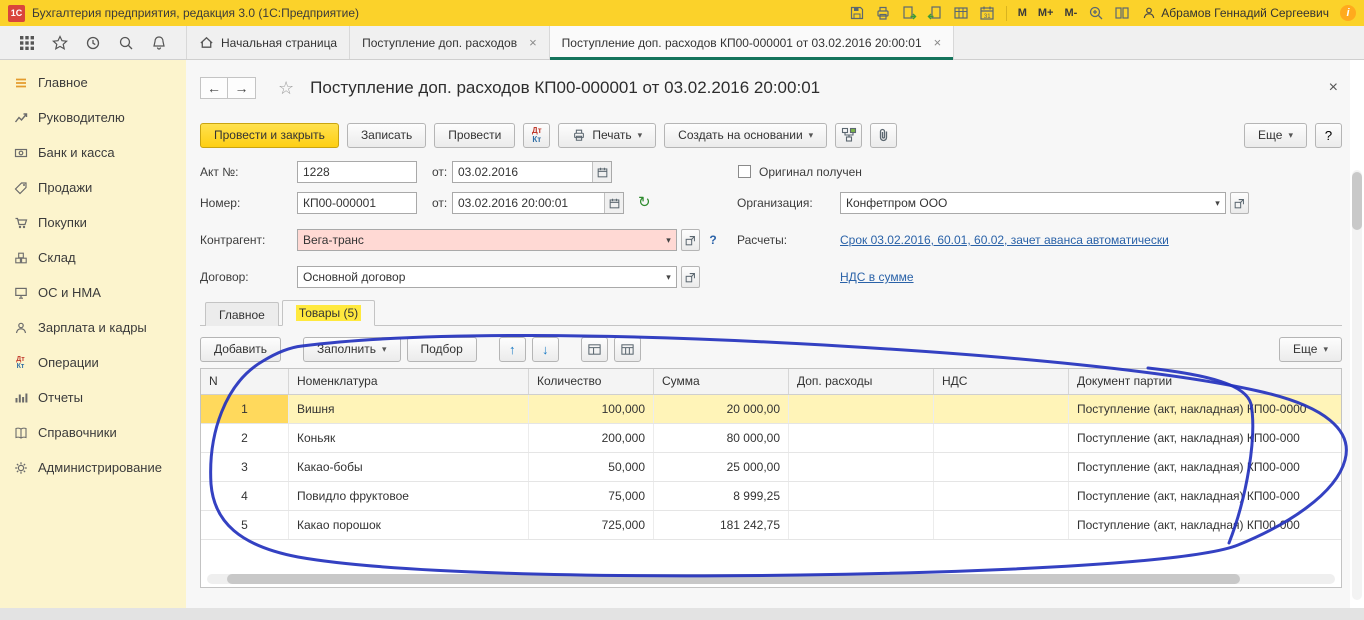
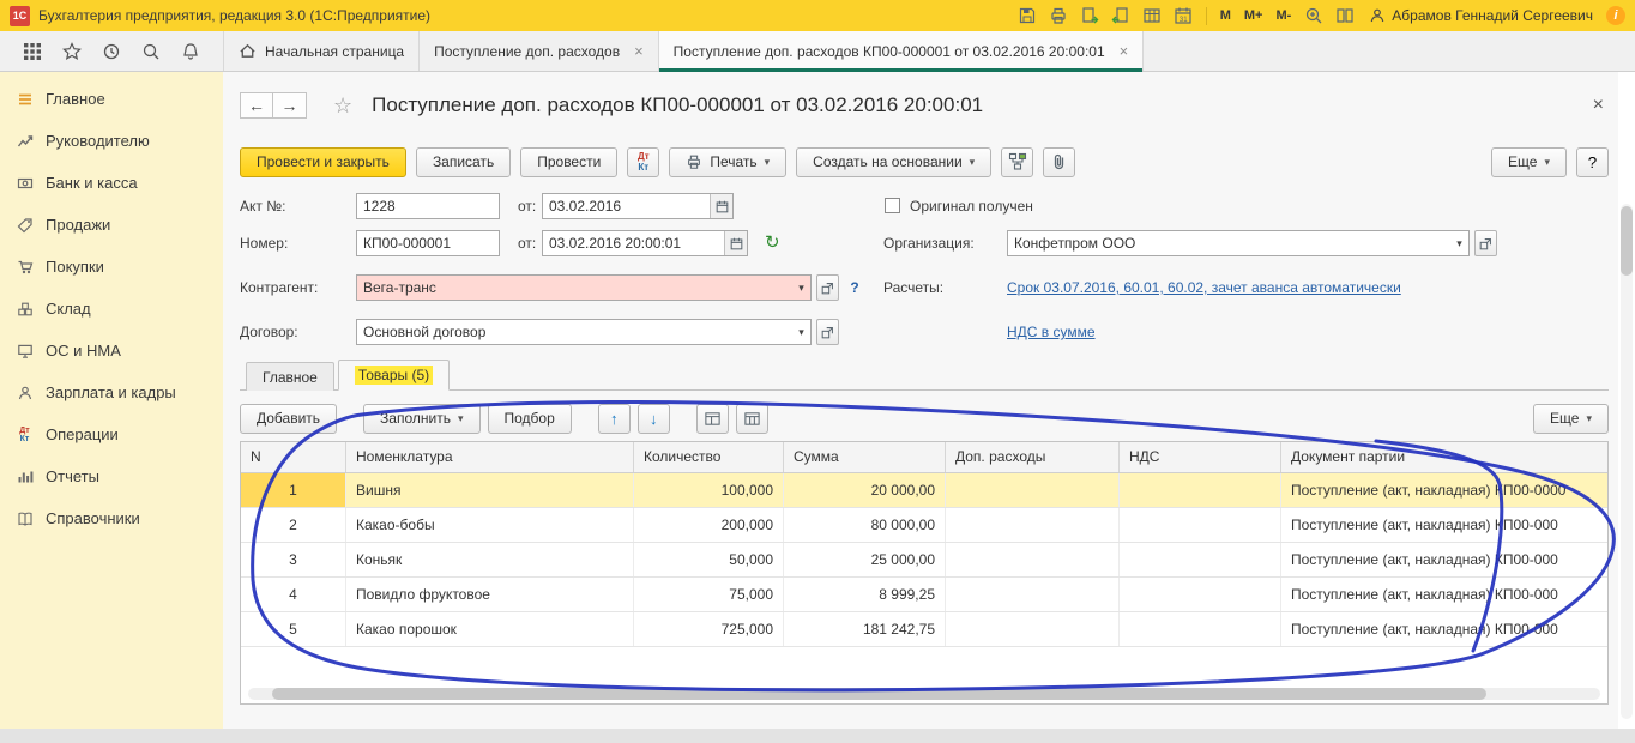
  1С
  Бухгалтерия предприятия, редакция 3.0 (1С:Предприятие)
  M
  M+
  M-
  Абрамов Геннадий Сергеевич
  i
  Начальная страница
  Поступление доп. расходов
  ×
  Поступление доп. расходов КП00-000001 от 03.02.2016 20:00:01
  ×
  Главное
  Руководителю
  Банк и касса
  Продажи
  Покупки
  Склад
  ОС и НМА
  Зарплата и кадры
  Операции
  Отчеты
  Справочники
- Администрирование
  ←
  →
  ☆
  Поступление доп. расходов КП00-000001 от 03.02.2016 20:00:01
  ×
  Провести и закрыть
  Записать
  Провести
  Дт
  Кт
  Печать
  ▾
  Создать на основании
  ▾
  Еще
  ▾
  ?
  Акт №:
  1228
  от:
  03.02.2016
  Оригинал получен
  Номер:
  КП00-000001
  от:
  03.02.2016 20:00:01
  ↻
  Организация:
  Конфетпром ООО
  ▾
  Контрагент:
  Вега-транс
  ▾
  ?
  Расчеты:
- Срок 03.02.2016, 60.01, 60.02, зачет аванса автоматически
+ Срок 03.07.2016, 60.01, 60.02, зачет аванса автоматически
  Договор:
  Основной договор
  ▾
  НДС в сумме
  Главное
  Товары (5)
  Добавить
  Заполнить
  ▾
  Подбор
  ↑
  ↓
  Еще
  ▾
  N
  Номенклатура
  Количество
  Сумма
  Доп. расходы
  НДС
  Документ партии
  1
  Вишня
  100,000
  20 000,00
  Поступление (акт, накладная)П00-0000
  2
- Коньяк
+ Какао-бобы
  200,000
  80 000,00
  Поступление (акт, накладная) КП00-000
  3
- Какао-бобы
+ Коньяк
  50,000
  25 000,00
  Поступление (акт, накладная)П00-000
  4
  Повидло фруктовое
  75,000
  8 999,25
  Поступление (акт, накладная) КП00-000
  5
  Какао порошок
  725,000
  181 242,75
  Поступление (акт, накладна) КП00000
